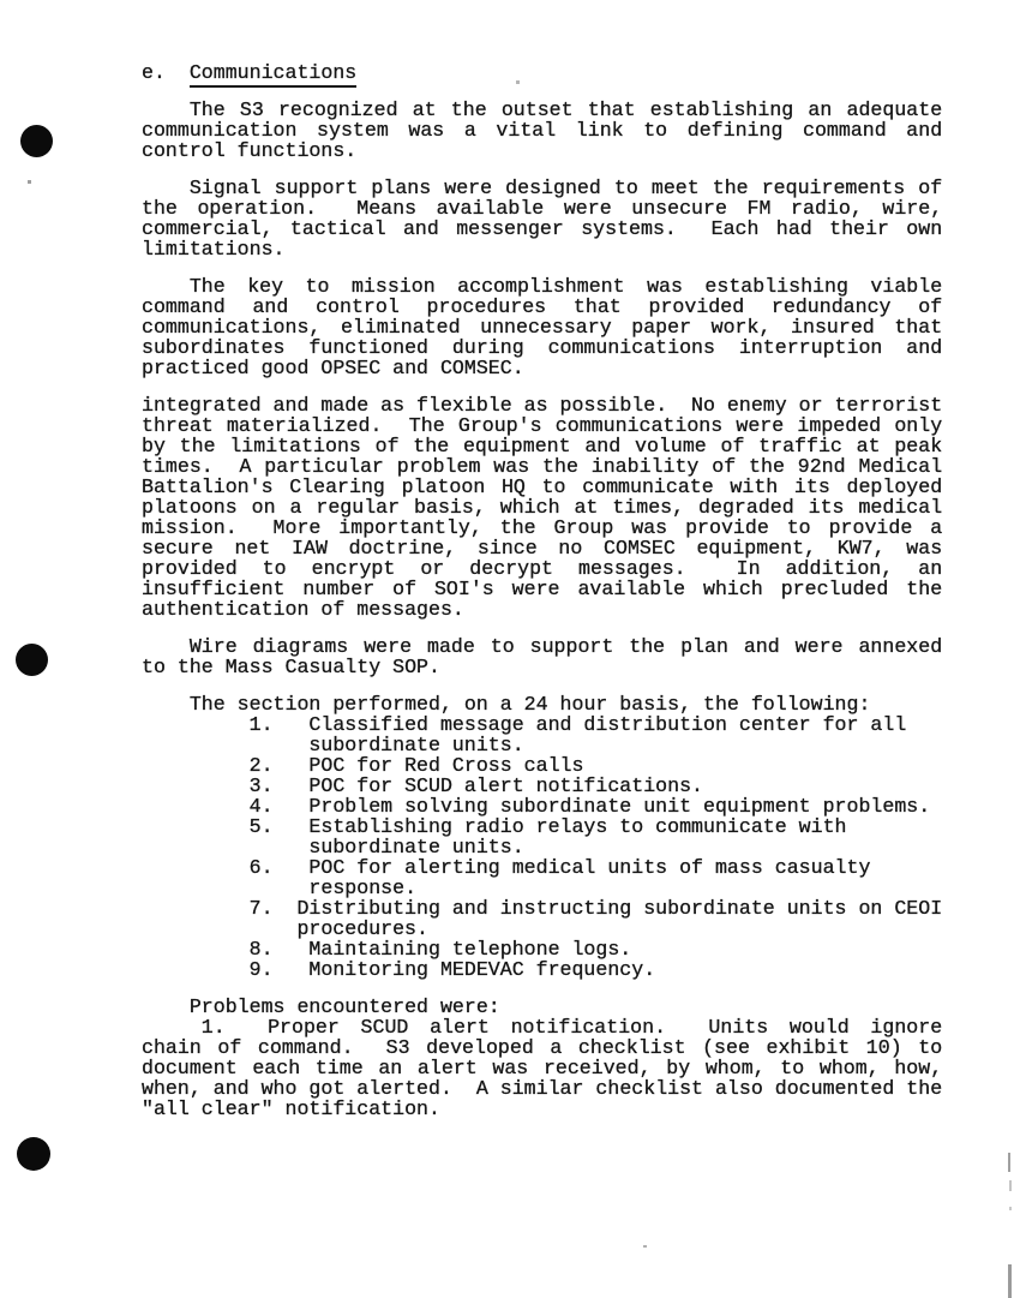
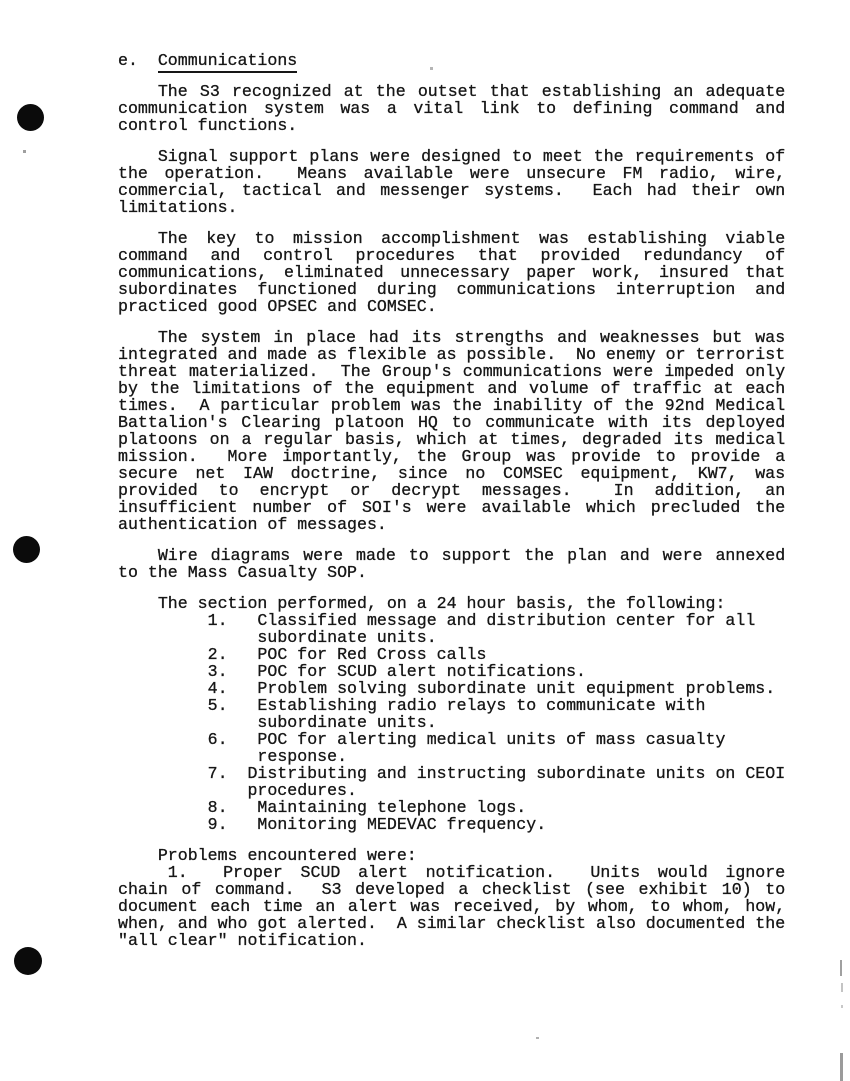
  e. Communications
  The S3 recognized at the outset that establishing an adequate
  communication system was a vital link to defining command and
  control functions.
  Signal support plans were designed to meet the requirements of
  the operation. Means available were unsecure FM radio, wire,
  commercial, tactical and messenger systems. Each had their own
  limitations.
  The key to mission accomplishment was establishing viable
  command and control procedures that provided redundancy of
  communications, eliminated unnecessary paper work, insured that
  subordinates functioned during communications interruption and
  practiced good OPSEC and COMSEC.
+ The system in place had its strengths and weaknesses but was
  integrated and made as flexible as possible. No enemy or terrorist
  threat materialized. The Group's communications were impeded only
- by the limitations of the equipment and volume of traffic at peak
+ by the limitations of the equipment and volume of traffic at each
  times. A particular problem was the inability of the 92nd Medical
  Battalion's Clearing platoon HQ to communicate with its deployed
  platoons on a regular basis, which at times, degraded its medical
  mission. More importantly, the Group was provide to provide a
  secure net IAW doctrine, since no COMSEC equipment, KW7, was
  provided to encrypt or decrypt messages. In addition, an
  insufficient number of SOI's were available which precluded the
  authentication of messages.
  Wire diagrams were made to support the plan and were annexed
  to the Mass Casualty SOP.
  The section performed, on a 24 hour basis, the following:
  1.
  Classified message and distribution center for all
  subordinate units.
  2.
  POC for Red Cross calls
  3.
  POC for SCUD alert notifications.
  4.
  Problem solving subordinate unit equipment problems.
  5.
  Establishing radio relays to communicate with
  subordinate units.
  6.
  POC for alerting medical units of mass casualty
  response.
  7.
  Distributing and instructing subordinate units on CEOI
  procedures.
  8.
  Maintaining telephone logs.
  9.
  Monitoring MEDEVAC frequency.
  Problems encountered were:
  1. Proper SCUD alert notification. Units would ignore
  chain of command. S3 developed a checklist (see exhibit 10) to
  document each time an alert was received, by whom, to whom, how,
  when, and who got alerted. A similar checklist also documented the
  "all clear" notification.
